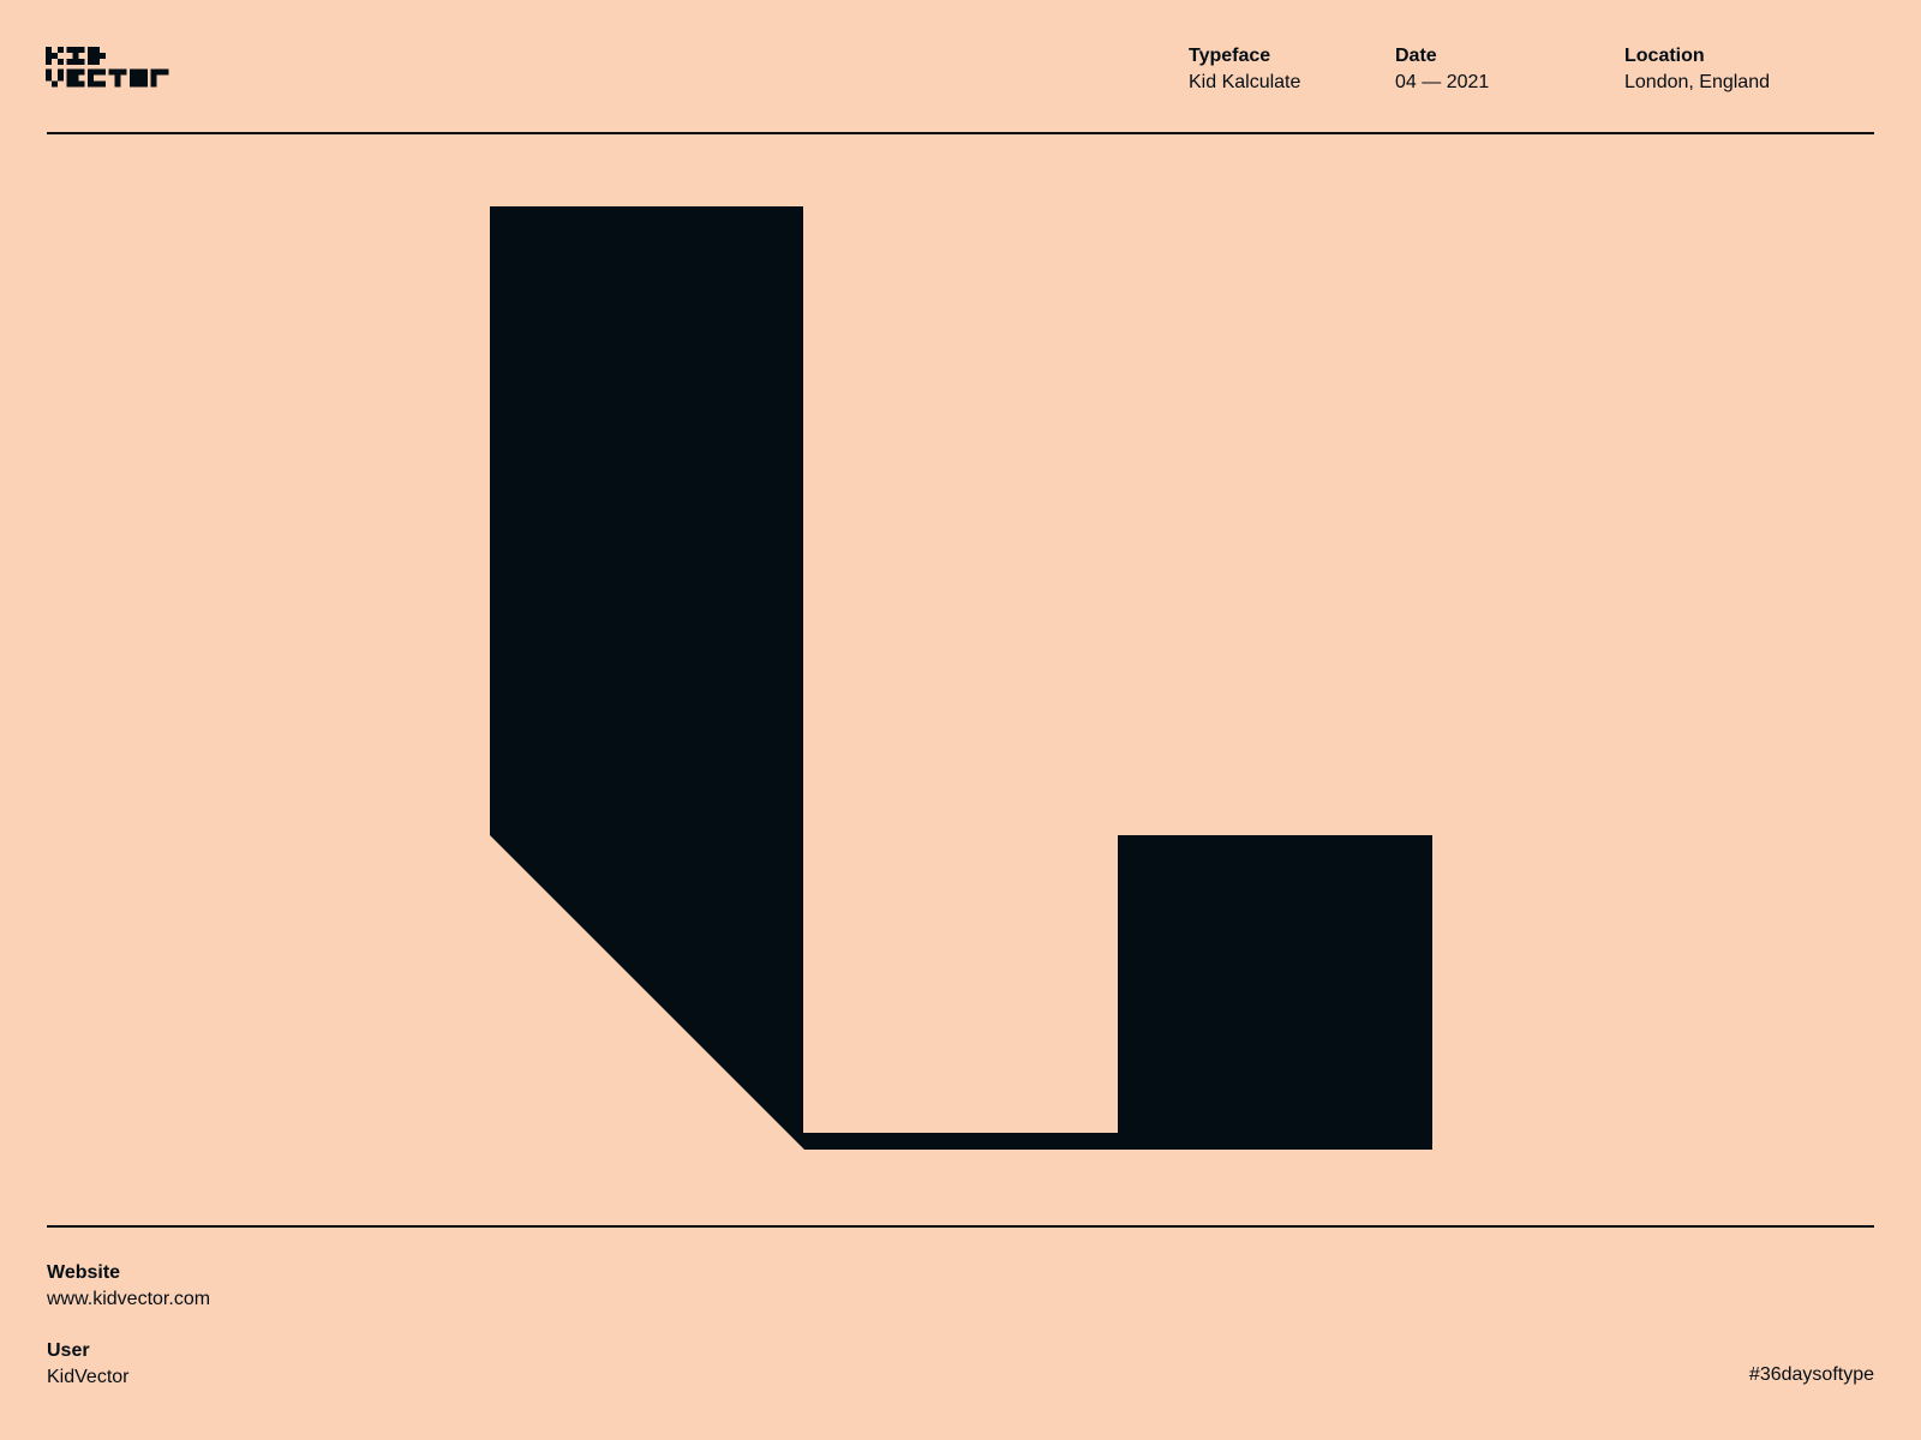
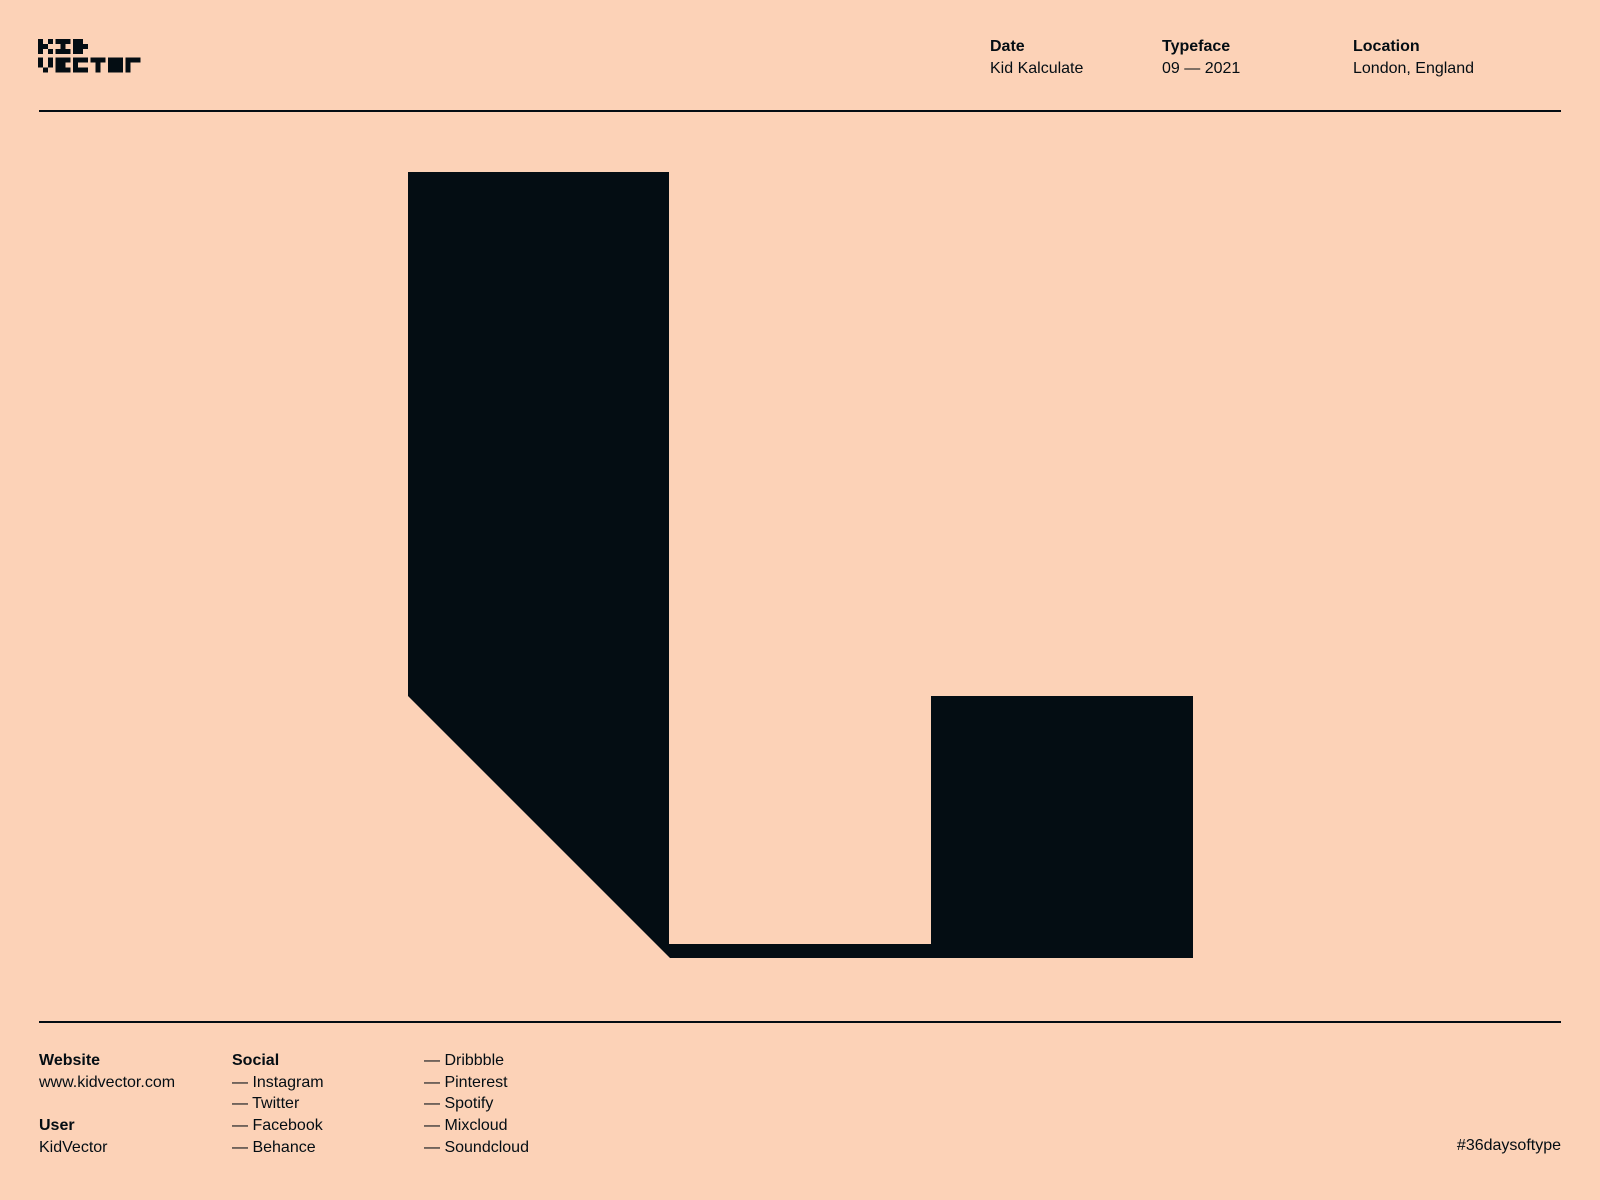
- Typeface
+ Date
  Kid Kalculate
- Date
+ Typeface
- 04 — 2021
+ 09 — 2021
  Location
  London, England
  Website
  www.kidvector.com
  User
  KidVector
+ Social
+ — Instagram
+ — Twitter
+ — Facebook
+ — Behance
+ — Dribbble
+ — Pinterest
+ — Spotify
+ — Mixcloud
+ — Soundcloud
  #36daysoftype
